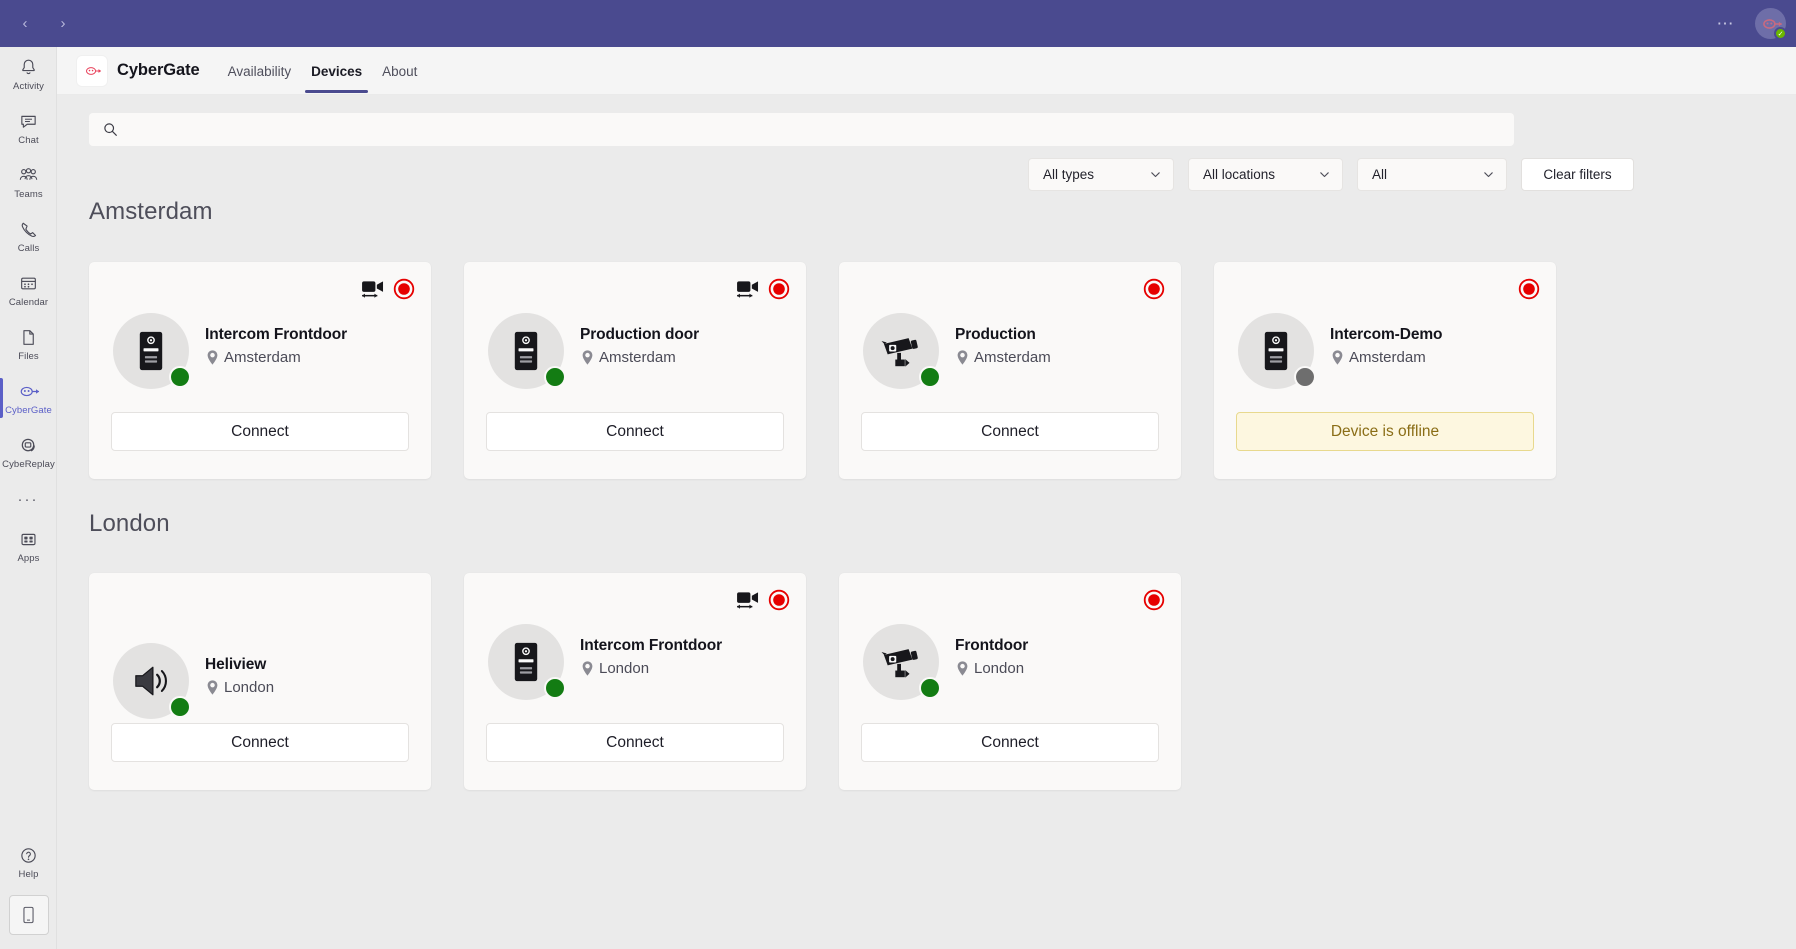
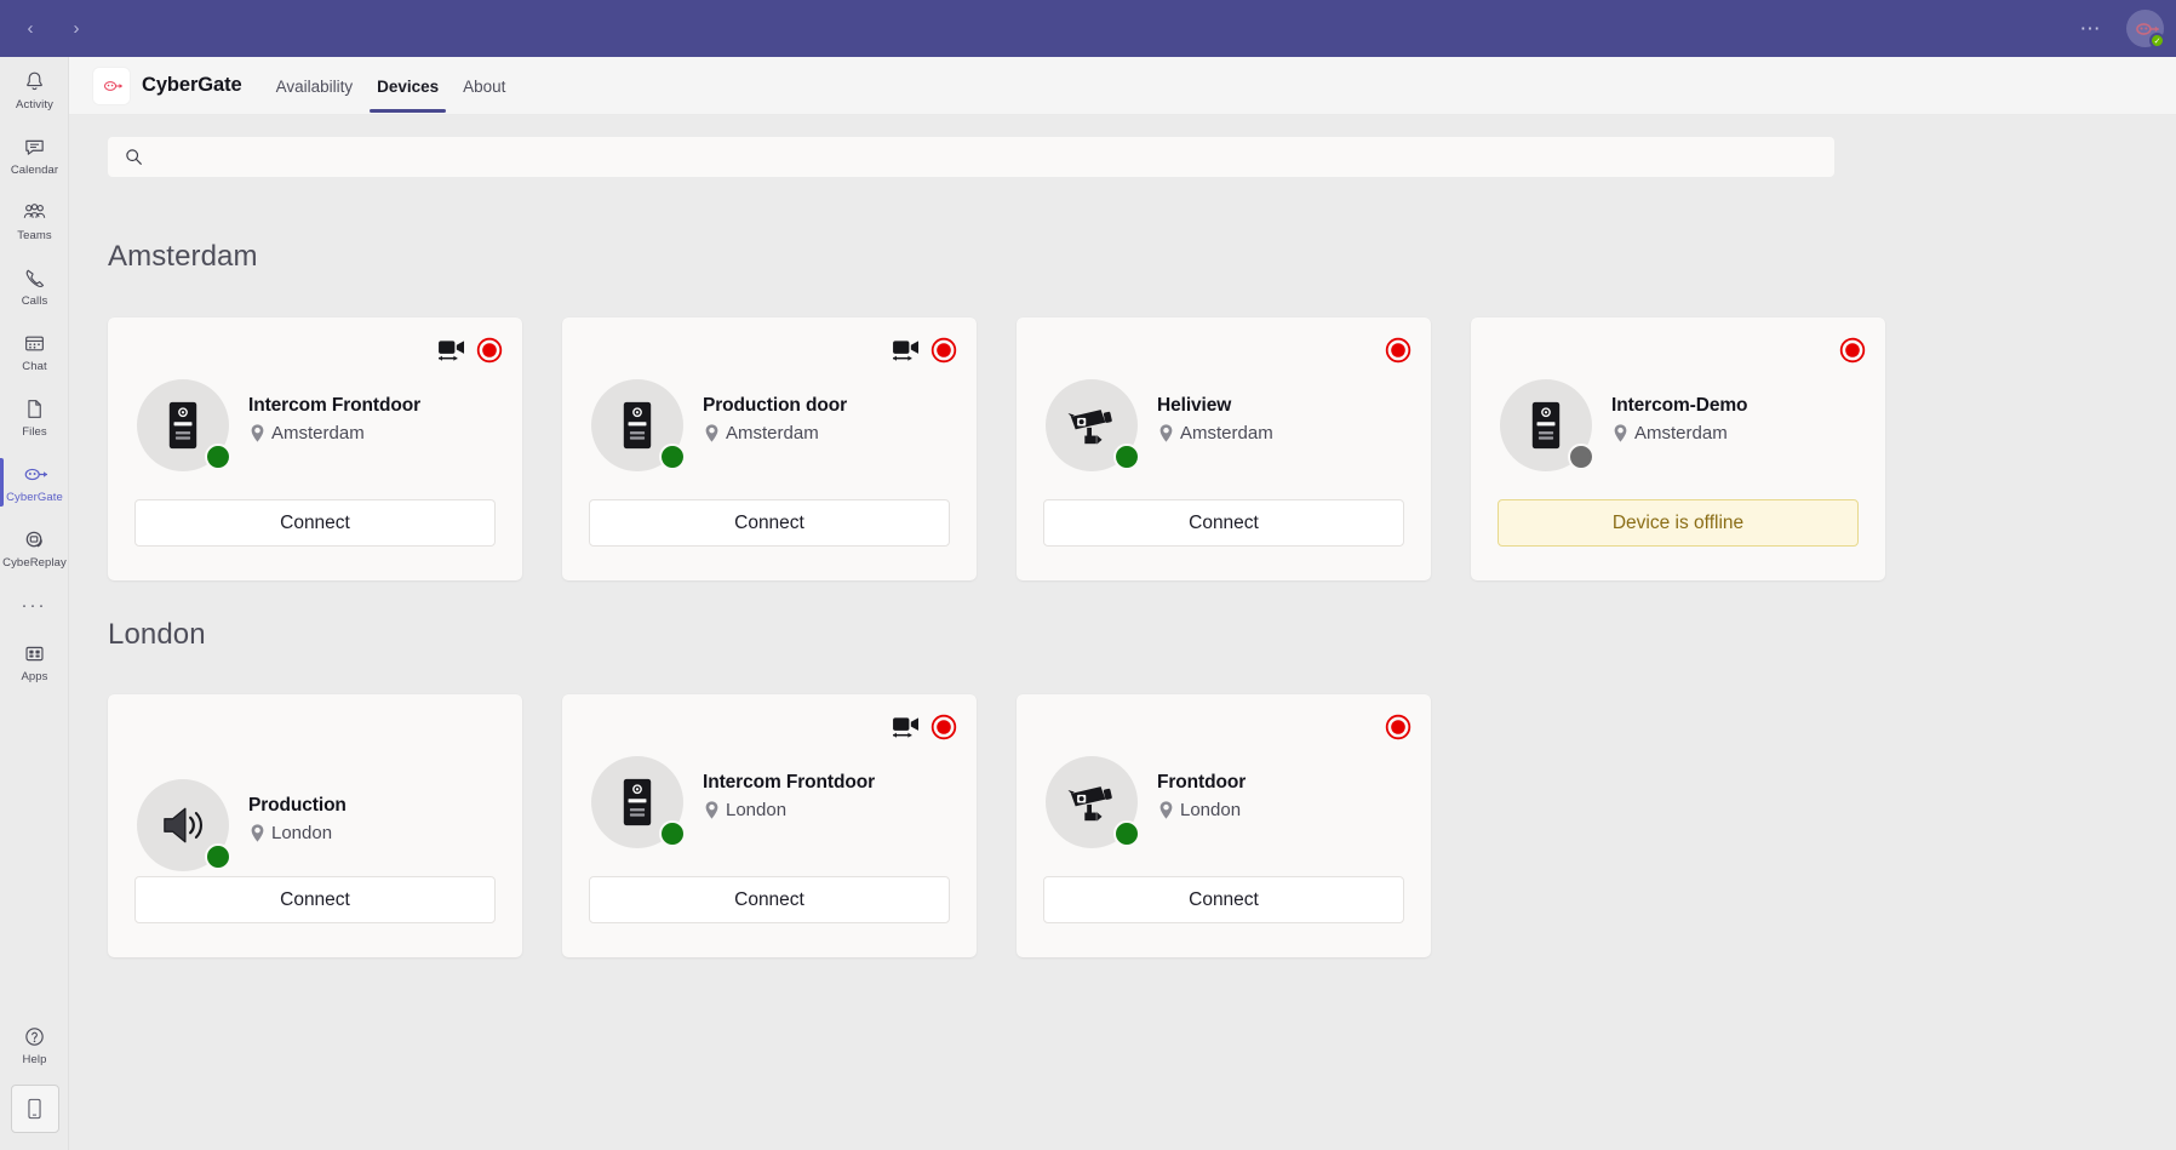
  ‹
  ›
  ⋯
  Activity
- Chat
+ Calendar
  Teams
  Calls
- Calendar
+ Chat
  Files
  CyberGate
  CybeReplay
  ···
  Apps
  Help
  CyberGate
  Availability
  Devices
  About
- All types
- All locations
- All
- Clear filters
  Amsterdam
  Intercom Frontdoor
  Amsterdam
  Connect
  Production door
  Amsterdam
  Connect
- Production
+ Heliview
  Amsterdam
  Connect
  Intercom-Demo
  Amsterdam
  Device is offline
  London
- Heliview
+ Production
  London
  Connect
  Intercom Frontdoor
  London
  Connect
  Frontdoor
  London
  Connect
